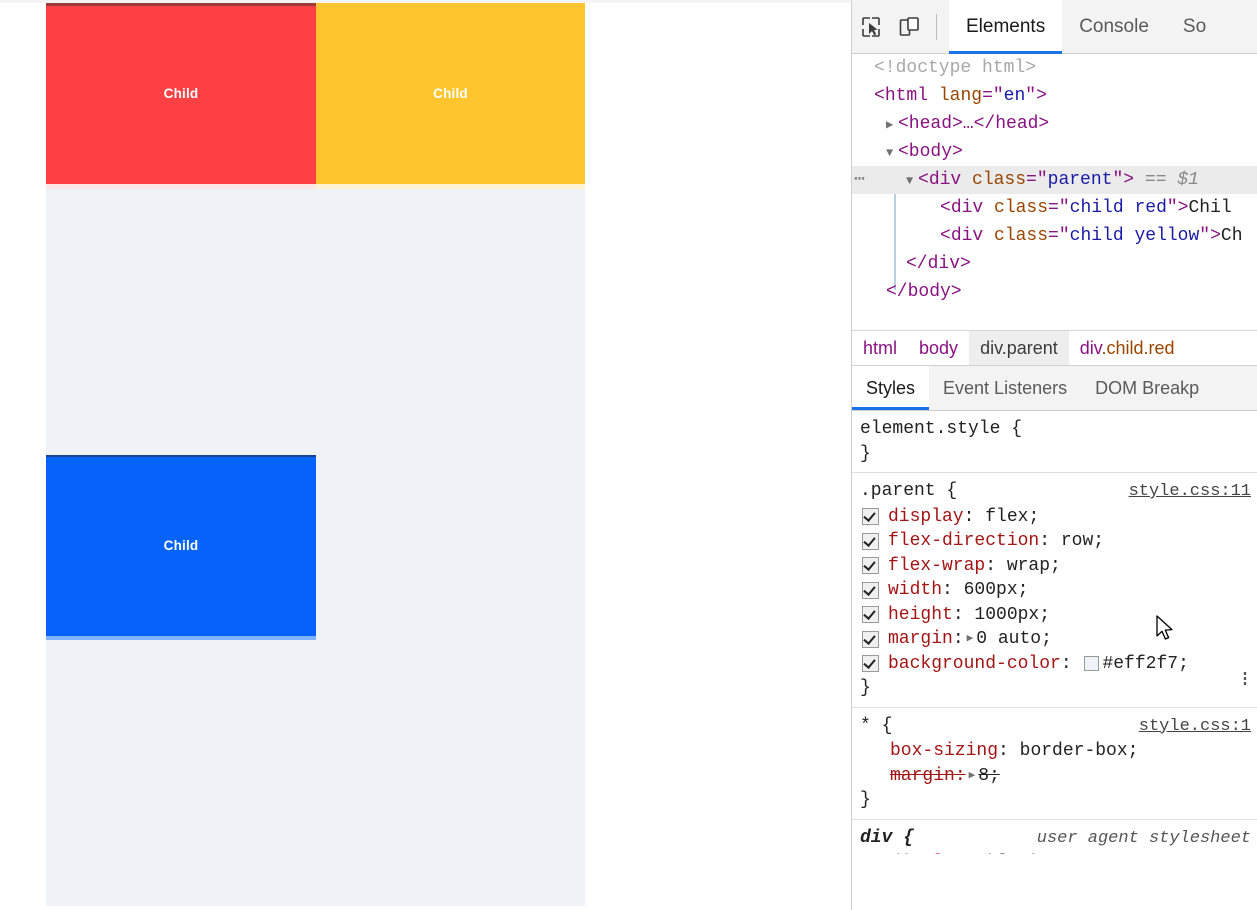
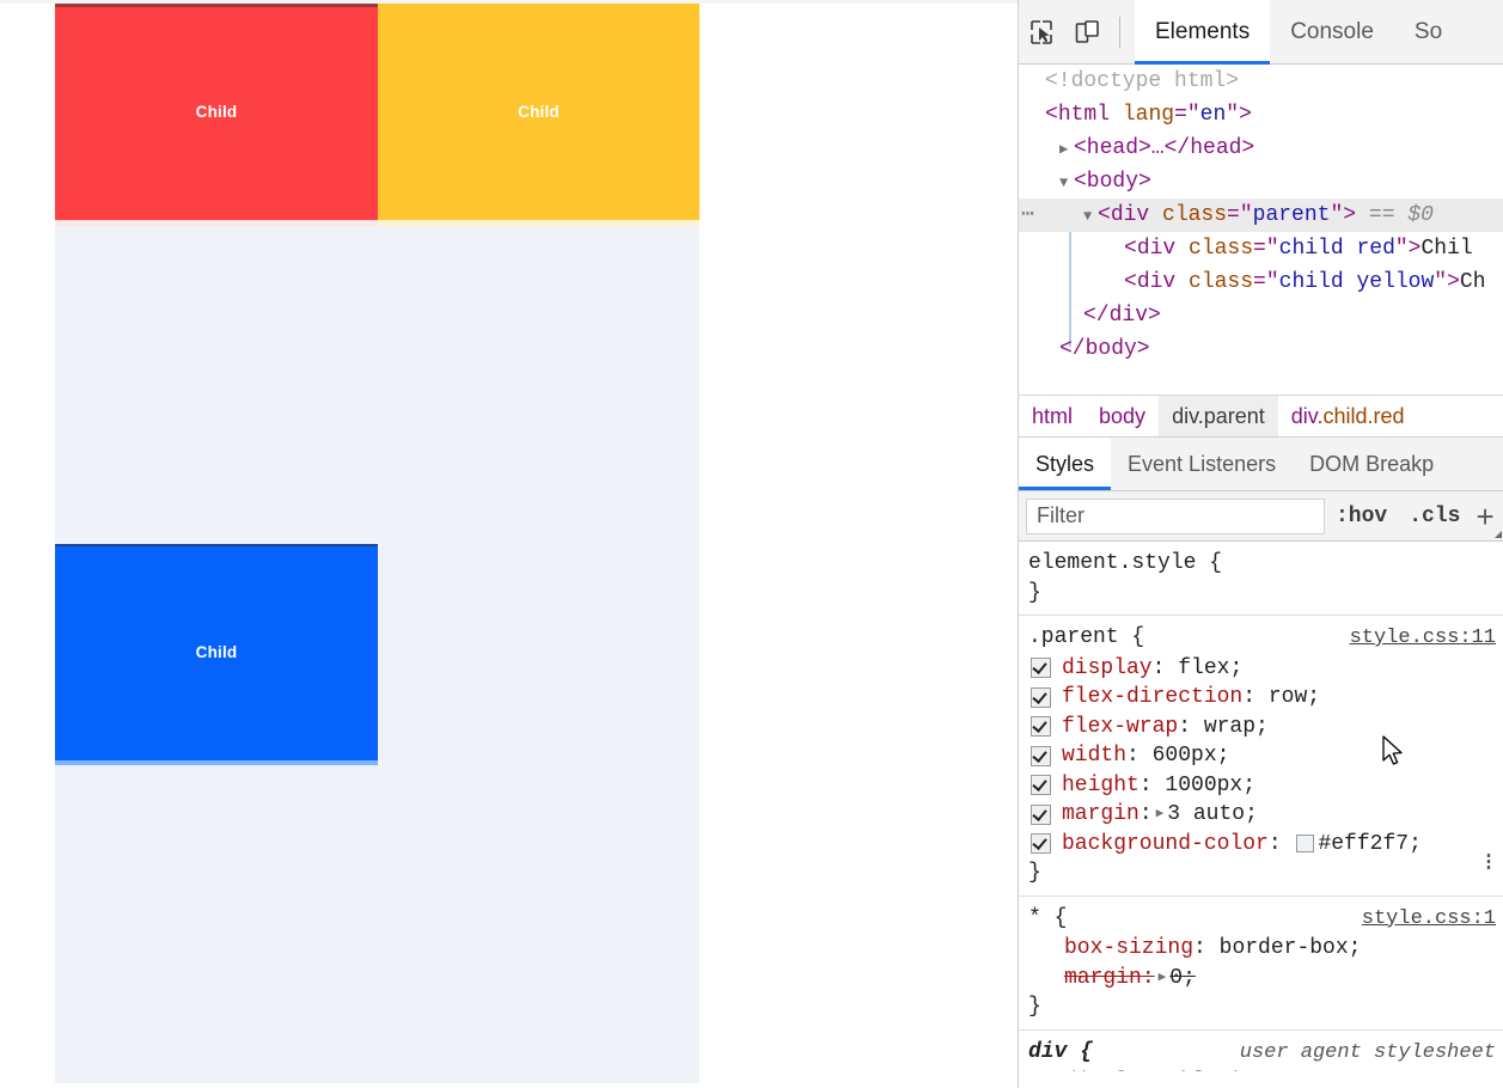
  Child
  Child
  Child
  Elements
  Console
  So
  <!doctype html>
  <html lang="en">
  ▶ <head>…</head>
  ▼ <body>
  ⋯
- ▼ <div class="parent"> == $1
+ ▼ <div class="parent"> == $0
  <div class="child red">Chil
  <div class="child yellow">Ch
  </div>
  </body>
  html
  body
  div.parent
  div.child.red
  Styles
  Event Listeners
  DOM Breakp
+ Filter
+ :hov
+ .cls
+ +
  element.style {
  }
  .parent {
  style.css:11
  display
  :
  flex
  ;
  flex-direction
  :
  row
  ;
  flex-wrap
  :
  wrap
  ;
  width
  :
  600px
  ;
  height
  :
  1000px
  ;
  margin
  :
  ▶
- 0 auto
+ 3 auto
  ;
  background-color
  :
  #eff2f7
  ;
  }
  ·
  * {
  style.css:1
  box-sizing
  :
  border-box
  ;
  margin
  :
  ▶
- 8
+ 0
  ;
  }
  div {
  user agent stylesheet
